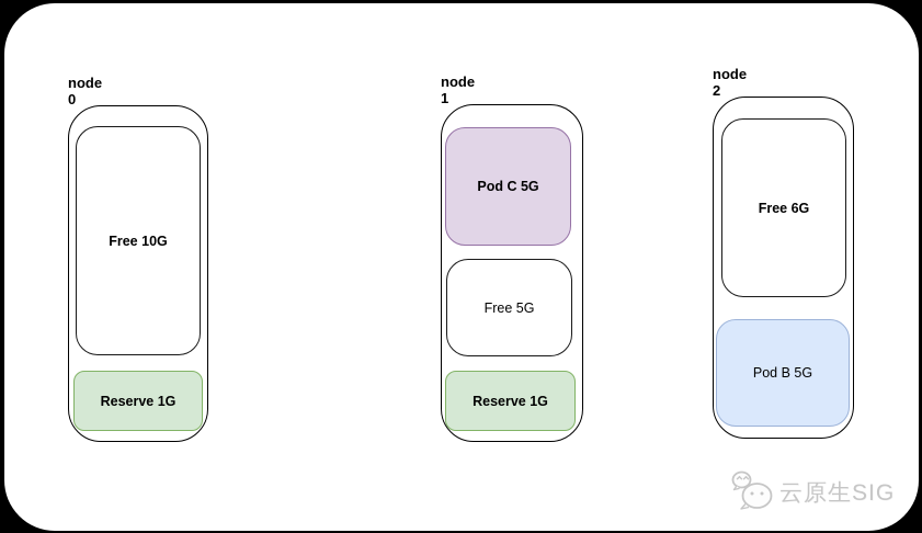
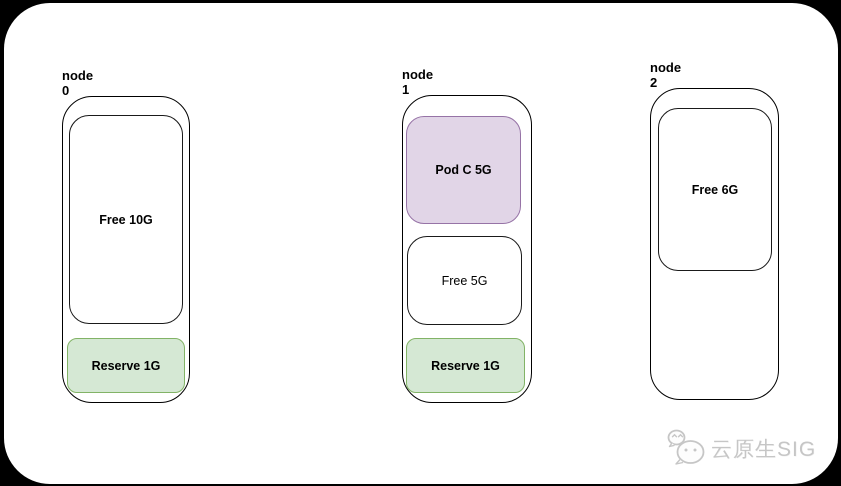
  node 0
  Free 10G
  Reserve 1G
  node 1
  Pod C 5G
  Free 5G
  Reserve 1G
  node 2
  Free 6G
- Pod B 5G
  云原生SIG
